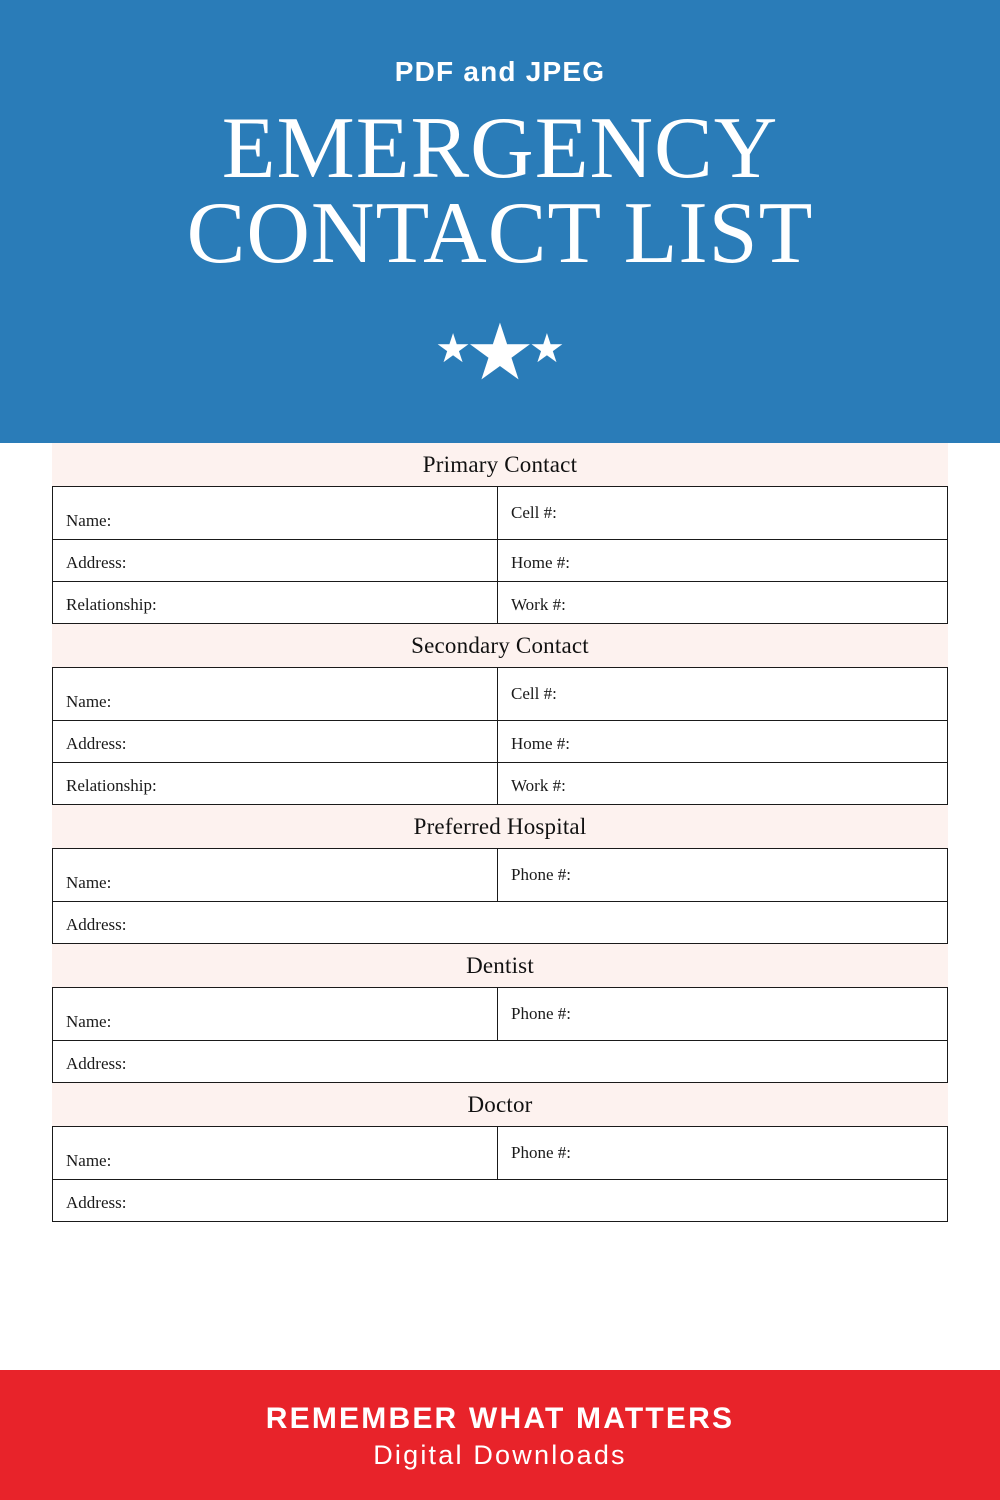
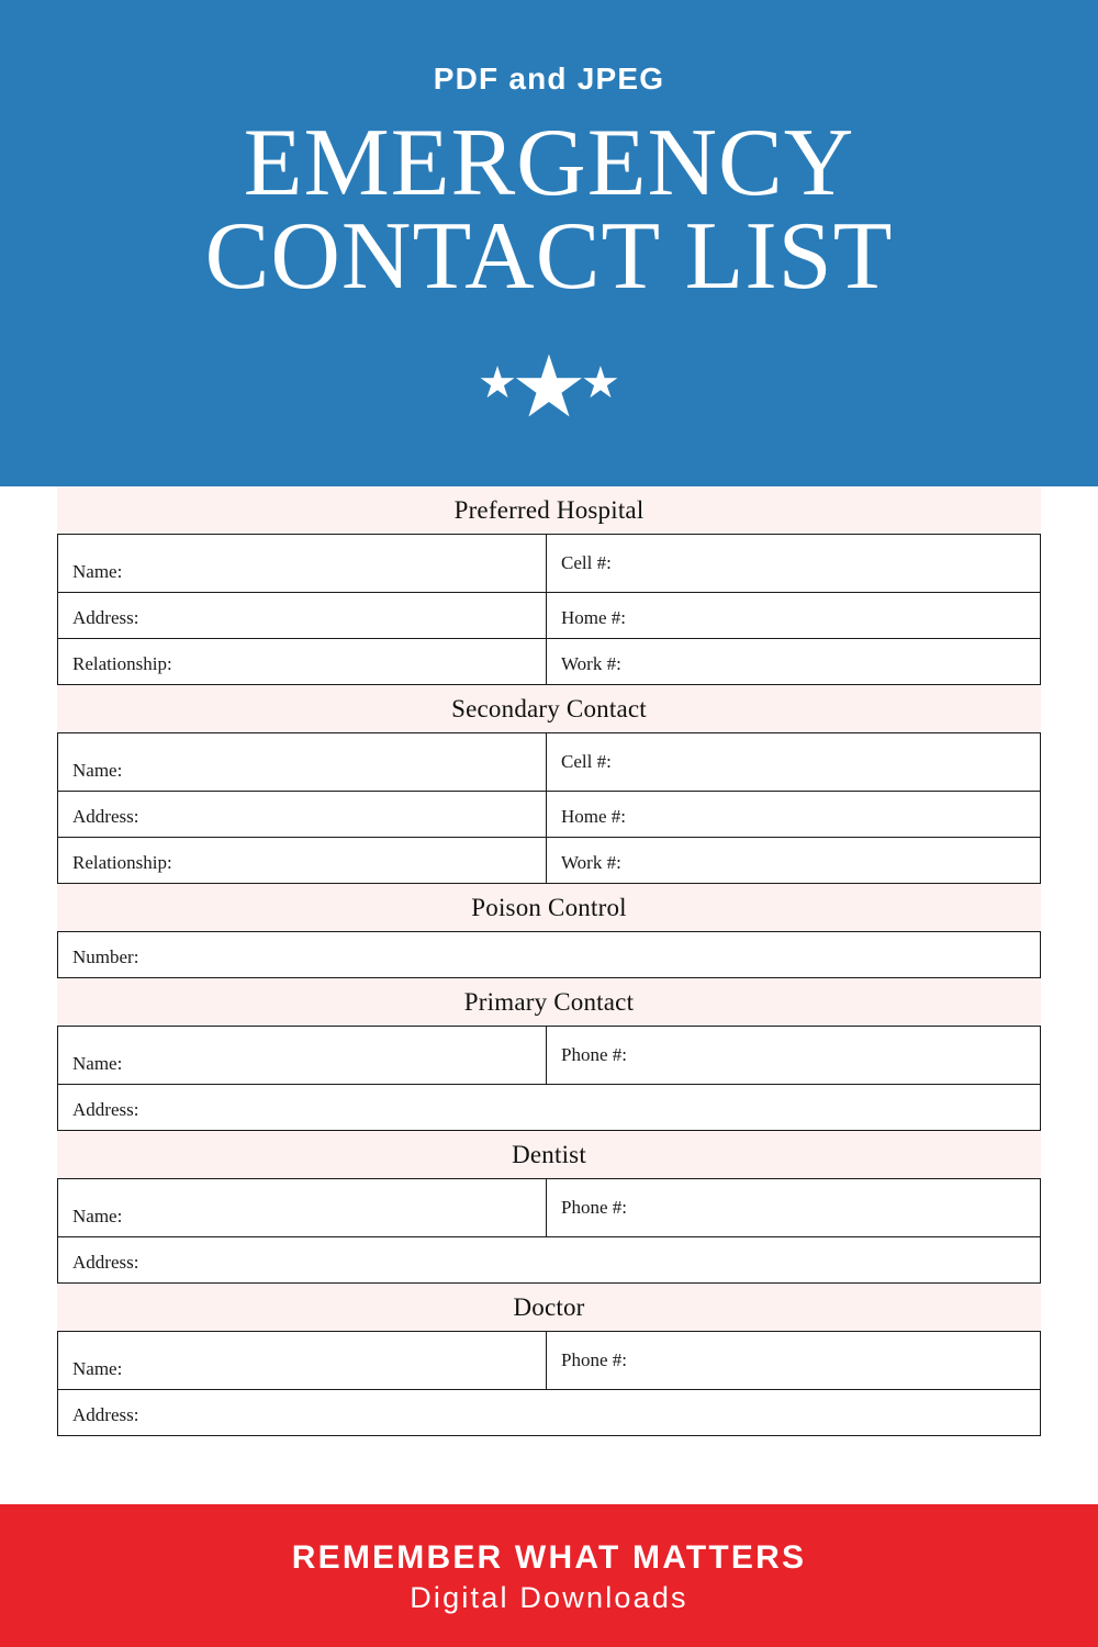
  PDF and JPEG
  EMERGENCY
  CONTACT LIST
  ★
  ★
  ★
- Primary Contact
+ Preferred Hospital
  Name:	Cell #:
  Address:	Home #:
  Relationship:	Work #:
  Secondary Contact
  Name:	Cell #:
  Address:	Home #:
  Relationship:	Work #:
+ Poison Control
+ Number:
- Preferred Hospital
+ Primary Contact
  Name:	Phone #:
  Address:
  Dentist
  Name:	Phone #:
  Address:
  Doctor
  Name:	Phone #:
  Address:
  REMEMBER WHAT MATTERS
  Digital Downloads
